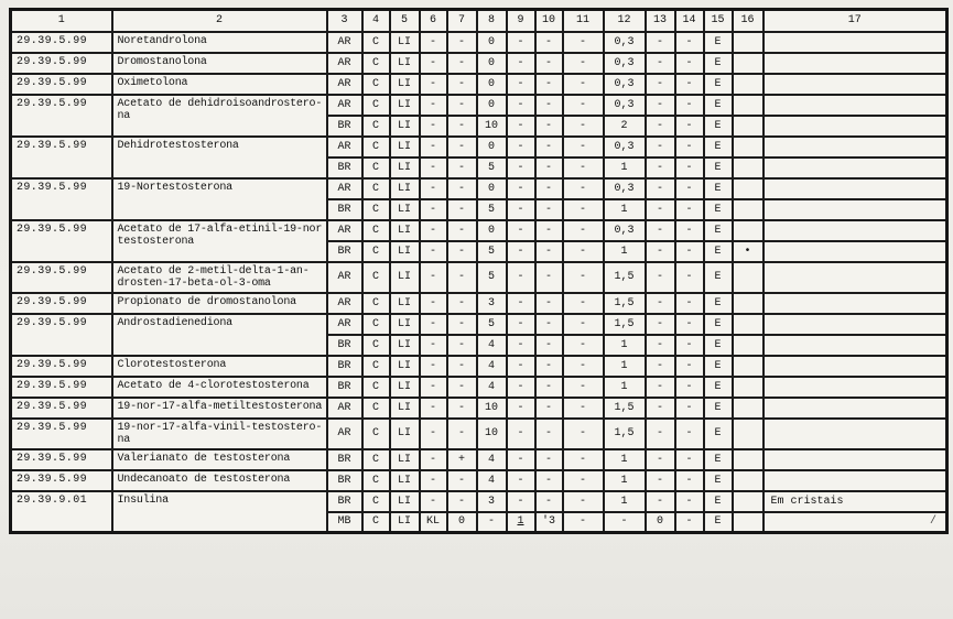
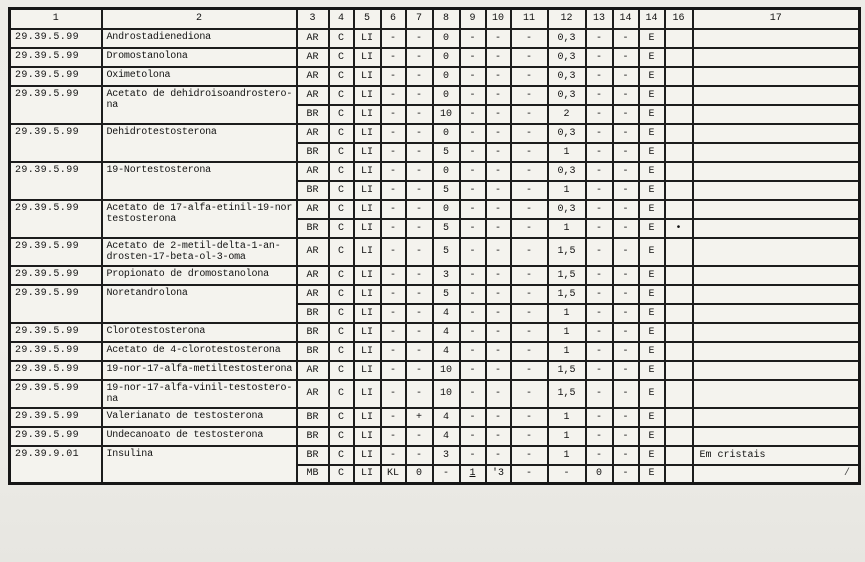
- 1	2	3	4	5	6	7	8	9	10	11	12	13	14	15	16	17
+ 1	2	3	4	5	6	7	8	9	10	11	12	13	14	14	16	17
- 29.39.5.99	Noretandrolona	AR	C	LI	-	-	0	-	-	-	0,3	-	-	E
+ 29.39.5.99	Androstadienediona	AR	C	LI	-	-	0	-	-	-	0,3	-	-	E
  29.39.5.99	Dromostanolona	AR	C	LI	-	-	0	-	-	-	0,3	-	-	E
  29.39.5.99	Oximetolona	AR	C	LI	-	-	0	-	-	-	0,3	-	-	E
  29.39.5.99	Acetato de dehidroisoandrostero- na	AR	C	LI	-	-	0	-	-	-	0,3	-	-	E
  BR	C	LI	-	-	10	-	-	-	2	-	-	E
  29.39.5.99	Dehidrotestosterona	AR	C	LI	-	-	0	-	-	-	0,3	-	-	E
  BR	C	LI	-	-	5	-	-	-	1	-	-	E
  29.39.5.99	19-Nortestosterona	AR	C	LI	-	-	0	-	-	-	0,3	-	-	E
  BR	C	LI	-	-	5	-	-	-	1	-	-	E
  29.39.5.99	Acetato de 17-alfa-etinil-19-nor testosterona	AR	C	LI	-	-	0	-	-	-	0,3	-	-	E
  BR	C	LI	-	-	5	-	-	-	1	-	-	E	•
  29.39.5.99	Acetato de 2-metil-delta-1-an- drosten-17-beta-ol-3-oma	AR	C	LI	-	-	5	-	-	-	1,5	-	-	E
  29.39.5.99	Propionato de dromostanolona	AR	C	LI	-	-	3	-	-	-	1,5	-	-	E
- 29.39.5.99	Androstadienediona	AR	C	LI	-	-	5	-	-	-	1,5	-	-	E
+ 29.39.5.99	Noretandrolona	AR	C	LI	-	-	5	-	-	-	1,5	-	-	E
  BR	C	LI	-	-	4	-	-	-	1	-	-	E
  29.39.5.99	Clorotestosterona	BR	C	LI	-	-	4	-	-	-	1	-	-	E
  29.39.5.99	Acetato de 4-clorotestosterona	BR	C	LI	-	-	4	-	-	-	1	-	-	E
  29.39.5.99	19-nor-17-alfa-metiltestosterona	AR	C	LI	-	-	10	-	-	-	1,5	-	-	E
  29.39.5.99	19-nor-17-alfa-vinil-testostero- na	AR	C	LI	-	-	10	-	-	-	1,5	-	-	E
  29.39.5.99	Valerianato de testosterona	BR	C	LI	-	+	4	-	-	-	1	-	-	E
  29.39.5.99	Undecanoato de testosterona	BR	C	LI	-	-	4	-	-	-	1	-	-	E
  29.39.9.01	Insulina	BR	C	LI	-	-	3	-	-	-	1	-	-	E		Em cristais
  MB	C	LI	KL	0	-	1	'3	-	-	0	-	E		/
